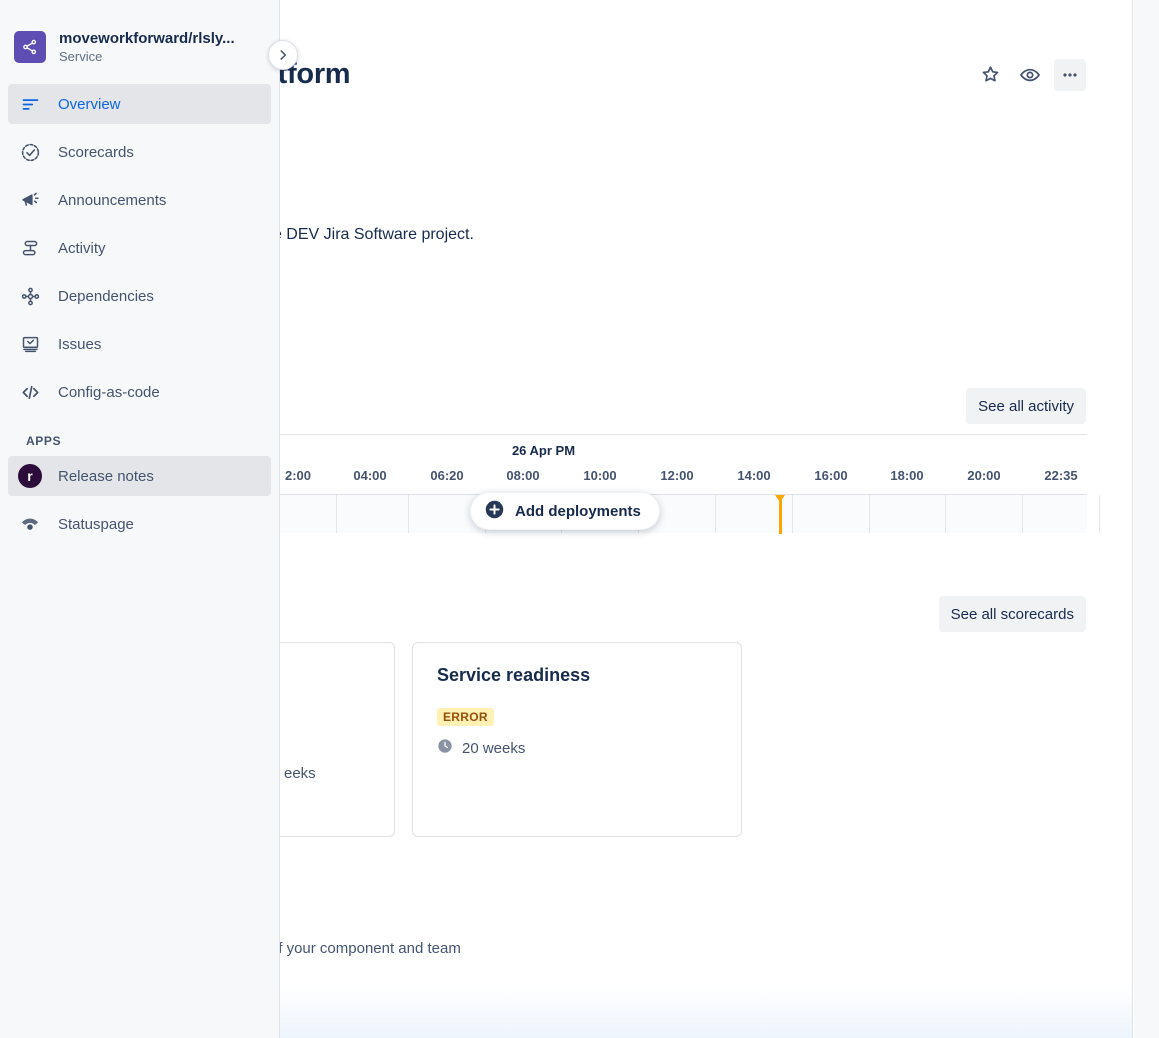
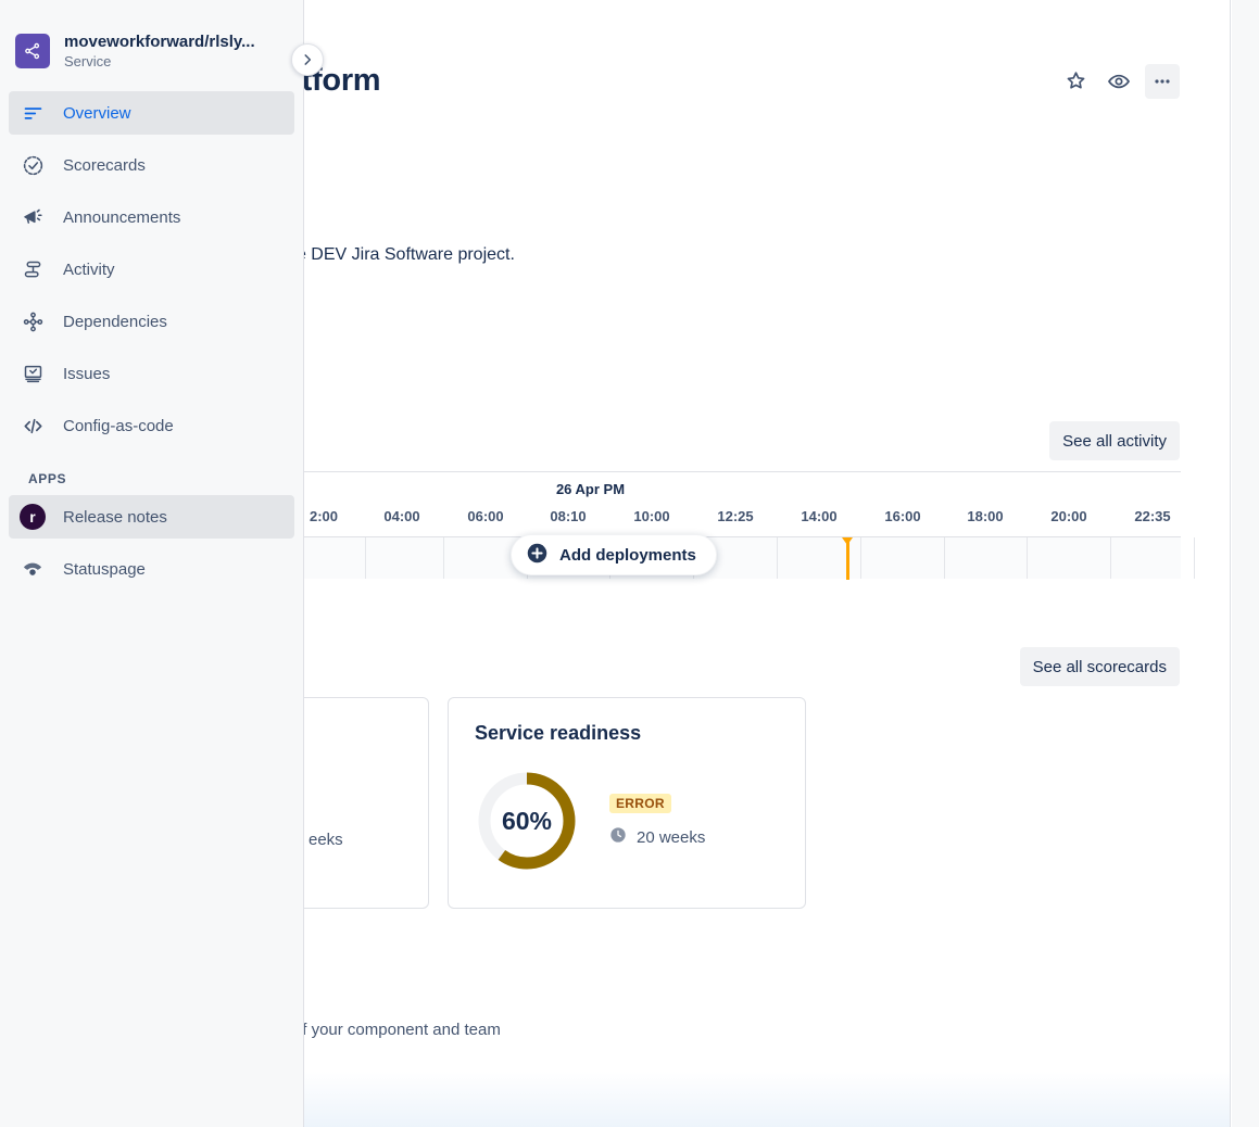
  See all activity
  26 Apr PM
  2:00
  04:00
- 06:20
+ 06:00
- 08:00
+ 08:10
  10:00
- 12:00
+ 12:25
  14:00
  16:00
  18:00
  20:00
  22:35
  Add deployments
  See all scorecards
  eeks
  Service readiness
+ 60%
  ERROR
  20 weeks
  moveworkforward/rlsly...
  Service
  Overview
  Scorecards
  Announcements
  Activity
  Dependencies
  Issues
  Config-as-code
  APPS
  r
  Release notes
  Statuspage
